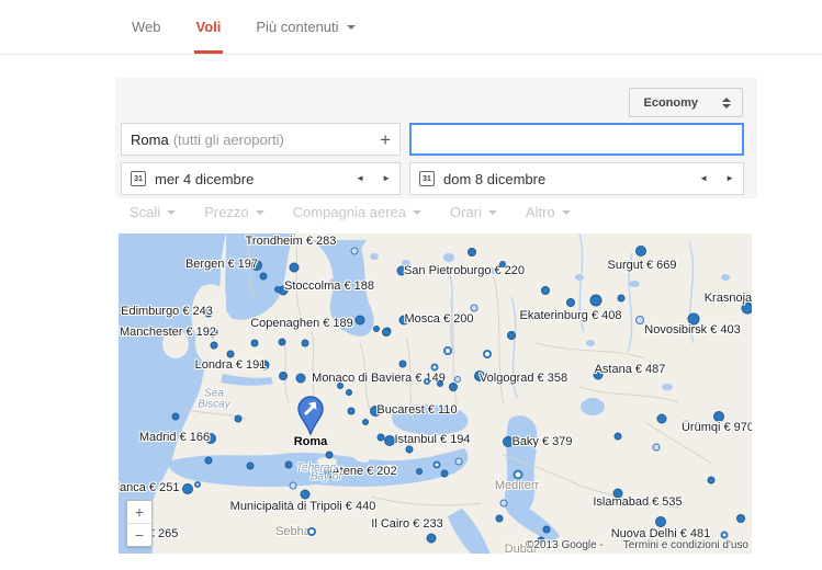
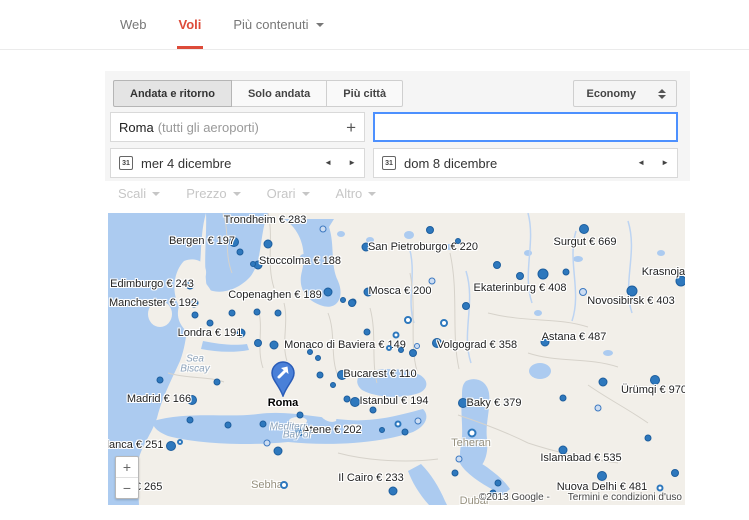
  Web
  Voli
  Più contenuti
+ Andata e ritorno
+ Solo andata
+ Più città
  Economy
  Roma
  (tutti gli aeroporti)
  +
  mer 4 dicembre
  ◄
  ►
  dom 8 dicembre
  ◄
  ►
  Scali
  Prezzo
- Compagnia aerea
  Orari
  Altro
  Trondheim € 283
  Bergen € 197
  San Pietroburgo € 220
  Surgut € 669
  Krasnoja
  Edimburgo € 243
  Manchester € 192
  Stoccolma € 188
  Copenaghen € 189
  Mosca € 200
  Ekaterinburg € 408
  Novosibirsk € 403
  Londra € 191
  Monaco di Baviera €49
  Volgograd € 358
  Astana € 487
  Bucarest € 110
  Madrid € 166
  Istanbul € 194
  Baky € 379
  Ürümqi € 970
  Atene € 202
  lanca € 251
- Municipalità di Tripoli € 440
  Il Cairo € 233
  Islamabad € 535
  Nuova Delhi € 481
  Sea
  Biscay
- Teheran
+ Mediterr
  Bay of
  Sebh
- Mediterr
+ Teheran
  Dubai
  Roma
  +
  −
  ©2013 Google -
  Termini e condizioni d'uso
